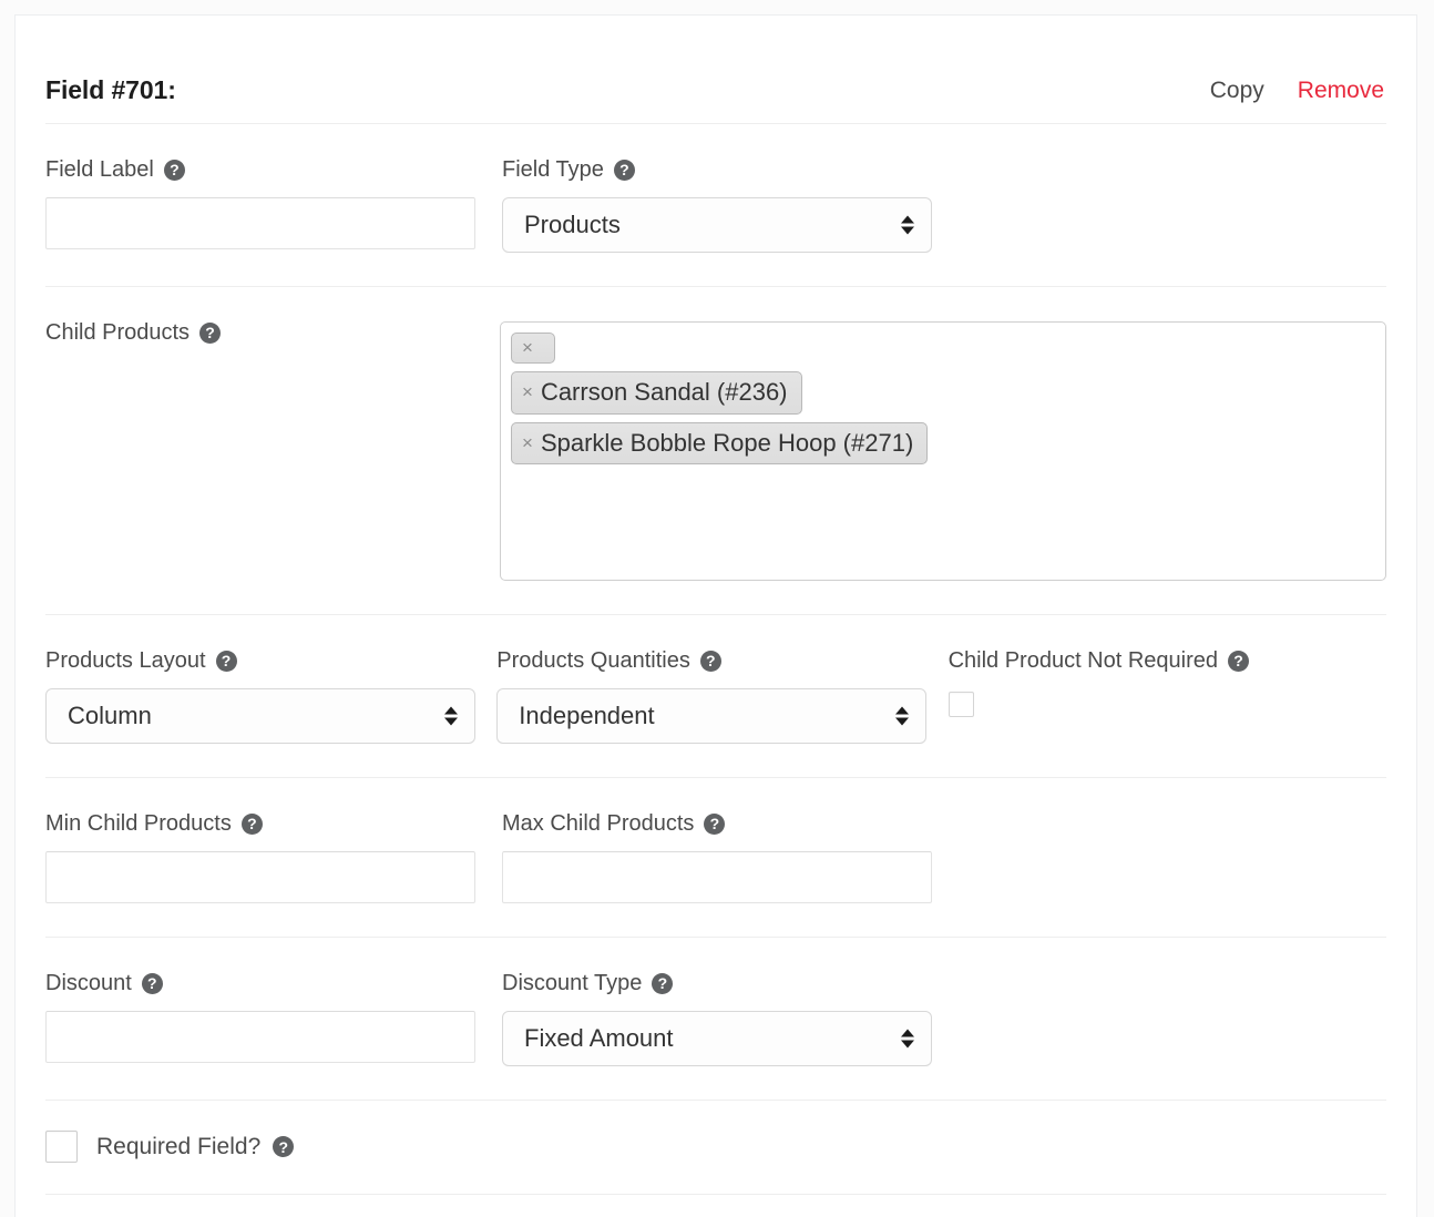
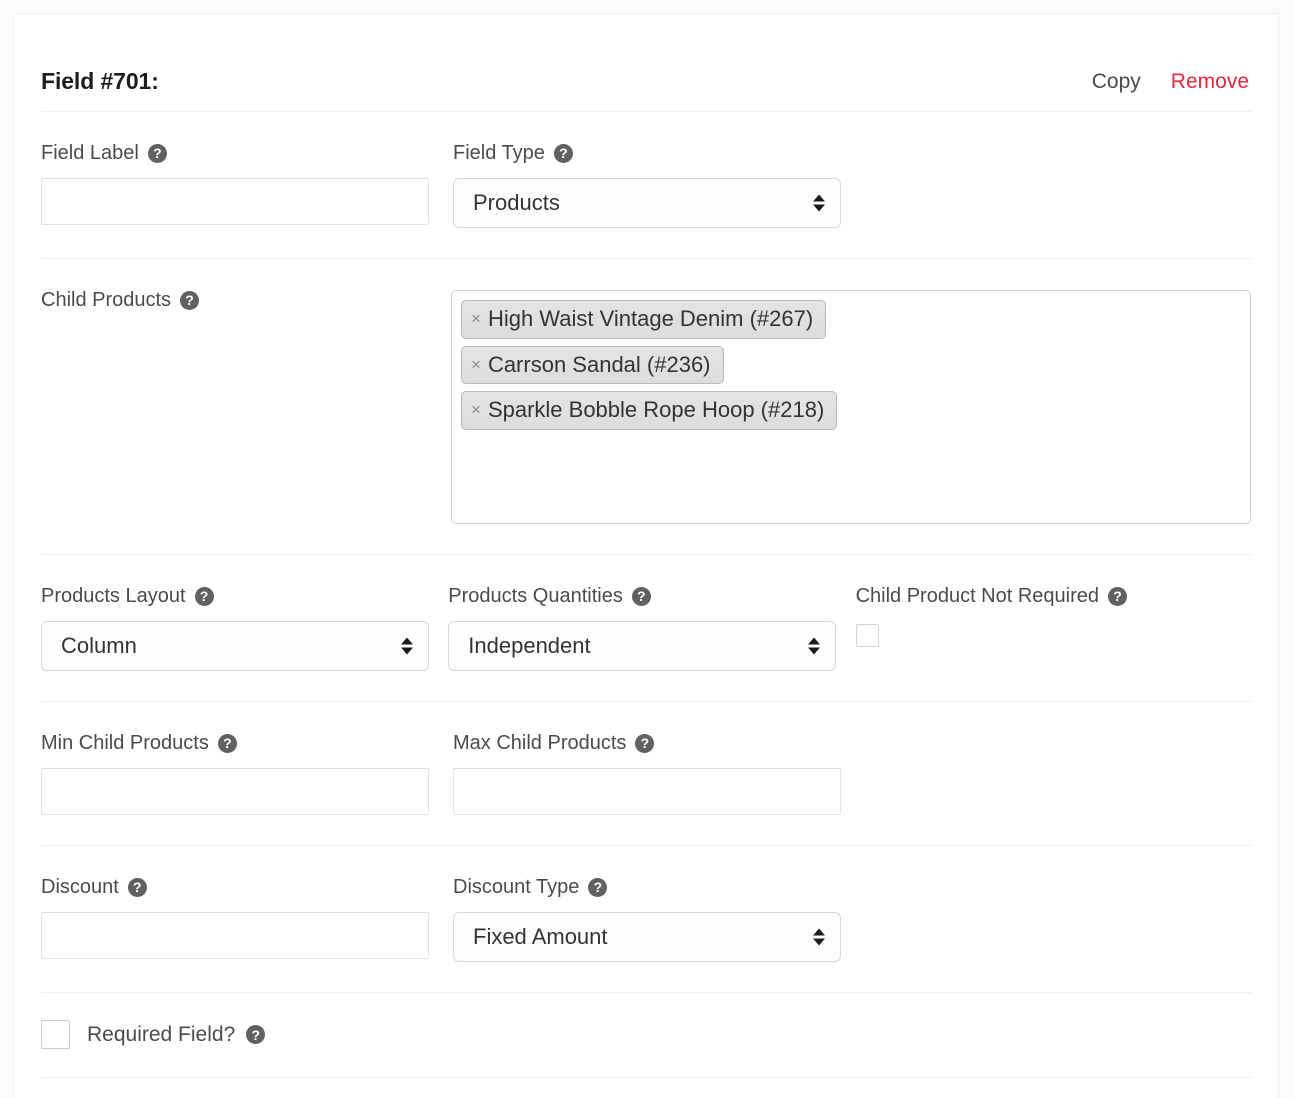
  Field #701:
  Copy
  Remove
  Field Label
  ?
  Field Type
  ?
  Products
  Child Products
  ?
  ×
+ High Waist Vintage Denim (#267)
  ×
  Carrson Sandal (#236)
  ×
- Sparkle Bobble Rope Hoop (#271)
+ Sparkle Bobble Rope Hoop (#218)
  Products Layout
  ?
  Column
  Products Quantities
  ?
  Independent
  Child Product Not Required
  ?
  Min Child Products
  ?
  Max Child Products
  ?
  Discount
  ?
  Discount Type
  ?
  Fixed Amount
  Required Field?
  ?
